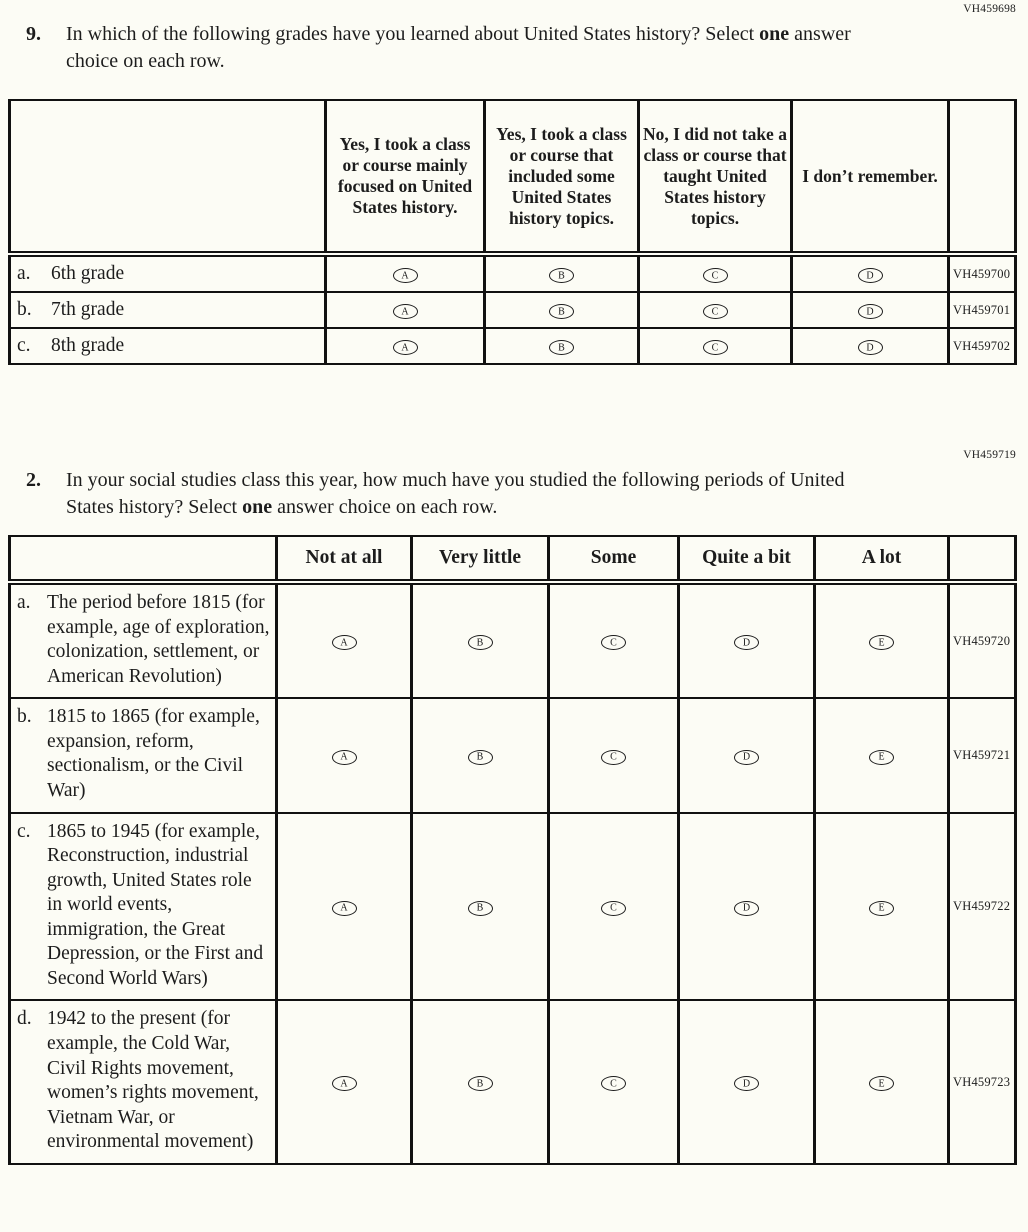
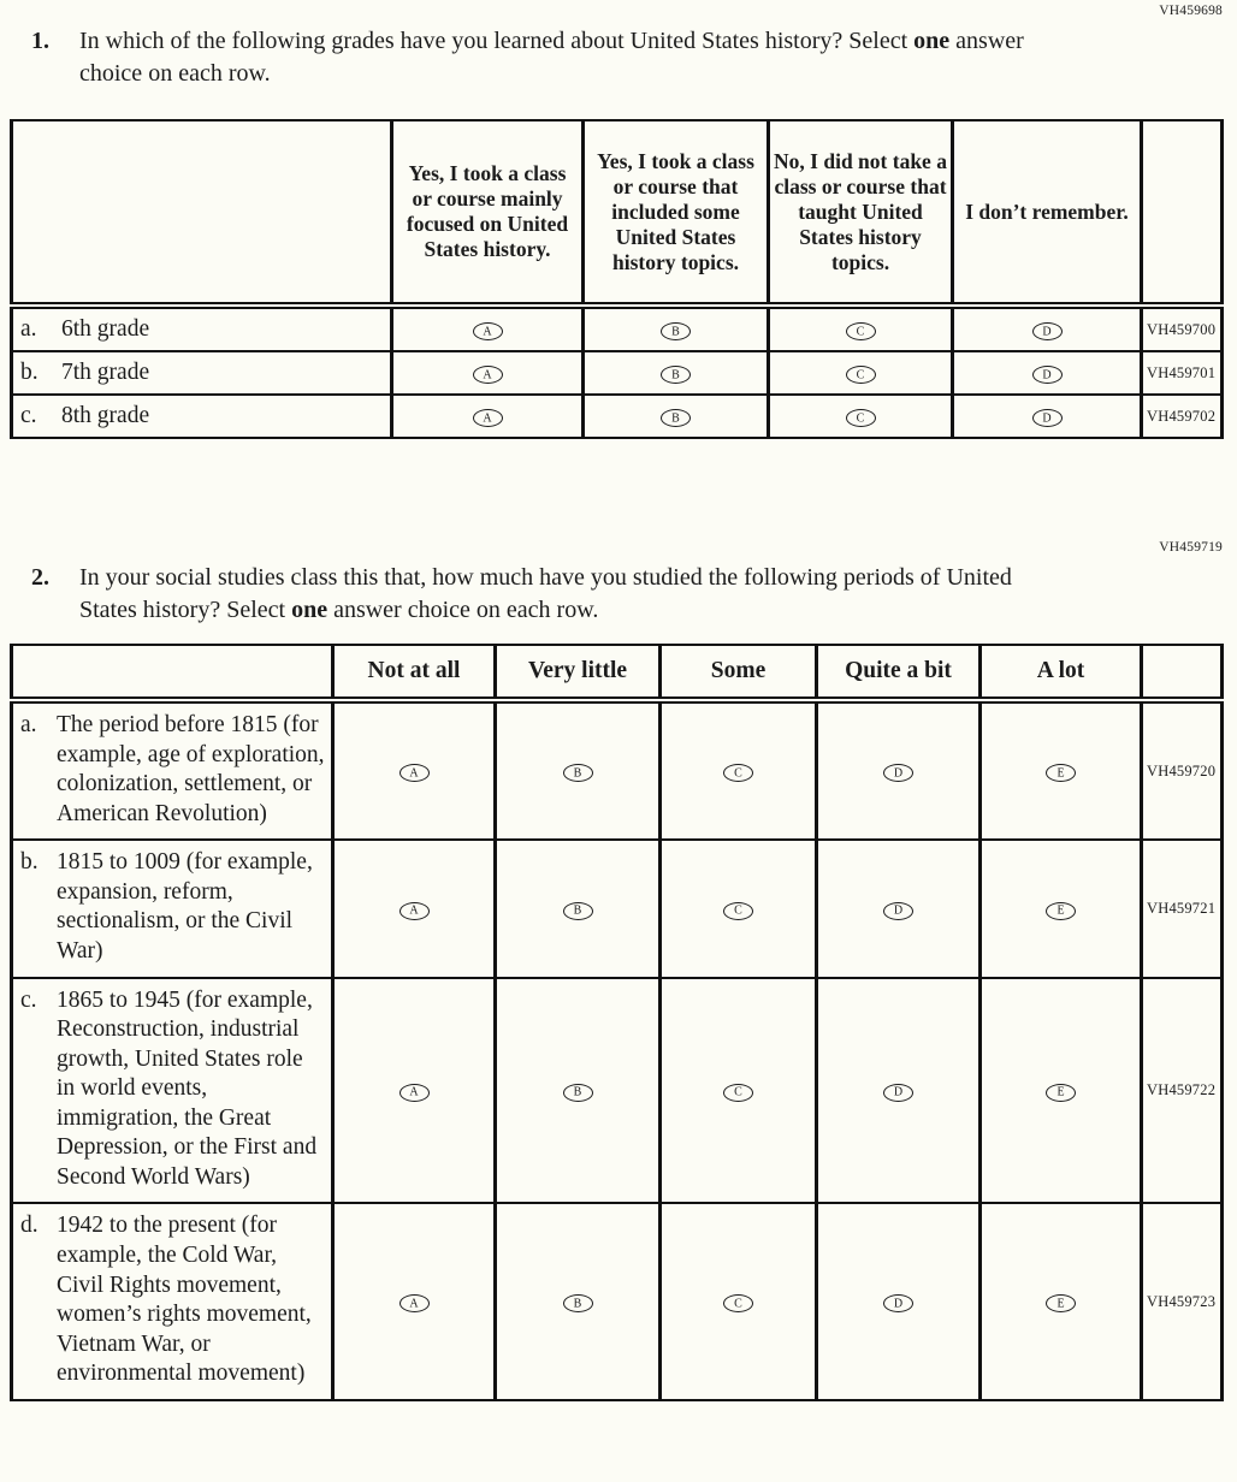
  VH459698
- 9.
+ 1.
  In which of the following grades have you learned about United States history? Select one answer choice on each row.
  	Yes, I took a class or course mainly focused on United States history.	Yes, I took a class or course that included some United States history topics.	No, I did not take a class or course that taught United States history topics.	I don’t remember.
  a. 6th grade	A	B	C	D	VH459700
  b. 7th grade	A	B	C	D	VH459701
  c. 8th grade	A	B	C	D	VH459702
  VH459719
  2.
- In your social studies class this year, how much have you studied the following periods of United States history? Select one answer choice on each row.
+ In your social studies class this that, how much have you studied the following periods of United States history? Select one answer choice on each row.
  	Not at all	Very little	Some	Quite a bit	A lot
  a. The period before 1815 (for example, age of exploration, colonization, settlement, or American Revolution)	A	B	C	D	E	VH459720
- b. 1815 to 1865 (for example, expansion, reform, sectionalism, or the Civil War)	A	B	C	D	E	VH459721
+ b. 1815 to 1009 (for example, expansion, reform, sectionalism, or the Civil War)	A	B	C	D	E	VH459721
  c. 1865 to 1945 (for example, Reconstruction, industrial growth, United States role in world events, immigration, the Great Depression, or the First and Second World Wars)	A	B	C	D	E	VH459722
  d. 1942 to the present (for example, the Cold War, Civil Rights movement, women’s rights movement, Vietnam War, or environmental movement)	A	B	C	D	E	VH459723
